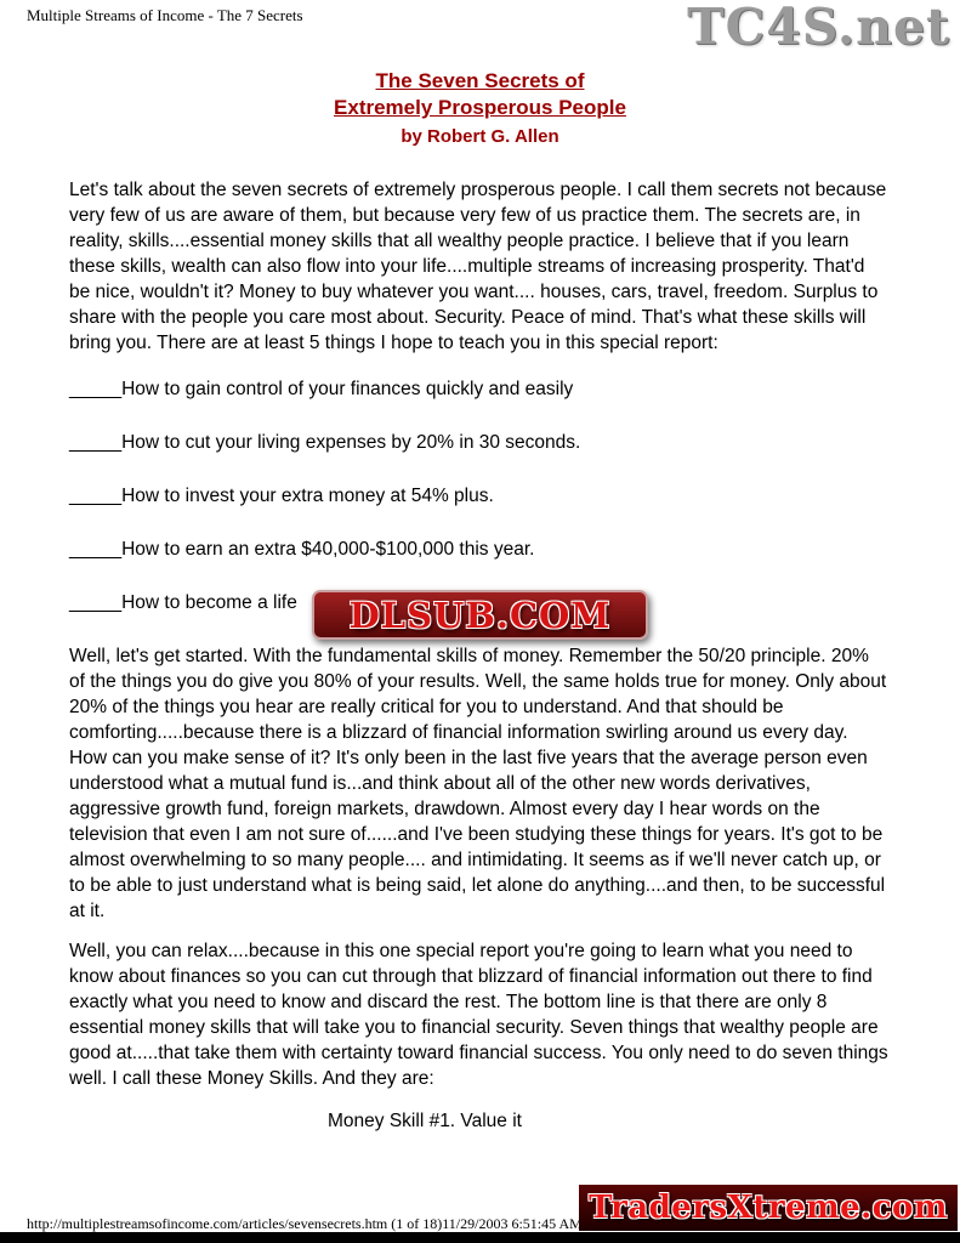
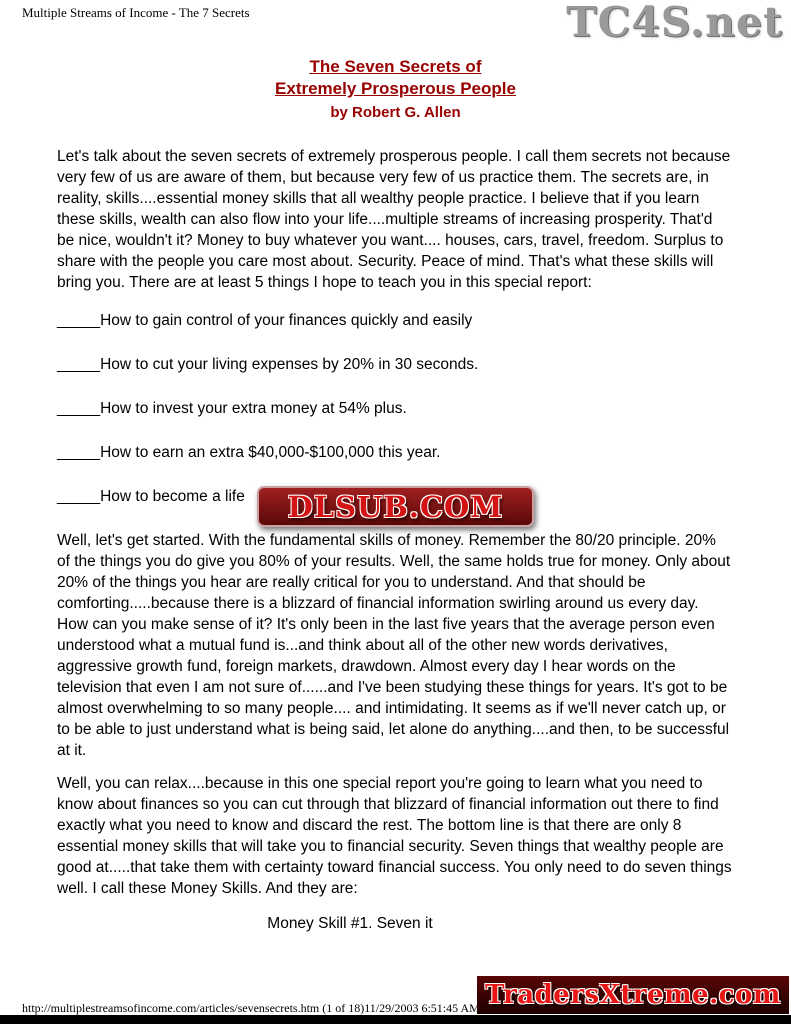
  Multiple Streams of Income - The 7 Secrets
  TC4S.net
  The Seven Secrets of
  Extremely Prosperous People
  by Robert G. Allen
  Let's talk about the seven secrets of extremely prosperous people. I call them secrets not because very few of us are aware of them, but because very few of us practice them. The secrets are, in reality, skills....essential money skills that all wealthy people practice. I believe that if you learn these skills, wealth can also flow into your life....multiple streams of increasing prosperity. That'd be nice, wouldn't it? Money to buy whatever you want.... houses, cars, travel, freedom. Surplus to share with the people you care most about. Security. Peace of mind. That's what these skills will bring you. There are at least 5 things I hope to teach you in this special report:
  _____How to gain control of your finances quickly and easily
  _____How to cut your living expenses by 20% in 30 seconds.
  _____How to invest your extra money at 54% plus.
  _____How to earn an extra $40,000-$100,000 this year.
  _____How to become a life
- Well, let's get started. With the fundamental skills of money. Remember the 50/20 principle. 20% of the things you do give you 80% of your results. Well, the same holds true for money. Only about 20% of the things you hear are really critical for you to understand. And that should be comforting.....because there is a blizzard of financial information swirling around us every day. How can you make sense of it? It's only been in the last five years that the average person even understood what a mutual fund is...and think about all of the other new words derivatives, aggressive growth fund, foreign markets, drawdown. Almost every day I hear words on the television that even I am not sure of......and I've been studying these things for years. It's got to be almost overwhelming to so many people.... and intimidating. It seems as if we'll never catch up, or to be able to just understand what is being said, let alone do anything....and then, to be successful at it.
+ Well, let's get started. With the fundamental skills of money. Remember the 80/20 principle. 20% of the things you do give you 80% of your results. Well, the same holds true for money. Only about 20% of the things you hear are really critical for you to understand. And that should be comforting.....because there is a blizzard of financial information swirling around us every day. How can you make sense of it? It's only been in the last five years that the average person even understood what a mutual fund is...and think about all of the other new words derivatives, aggressive growth fund, foreign markets, drawdown. Almost every day I hear words on the television that even I am not sure of......and I've been studying these things for years. It's got to be almost overwhelming to so many people.... and intimidating. It seems as if we'll never catch up, or to be able to just understand what is being said, let alone do anything....and then, to be successful at it.
  Well, you can relax....because in this one special report you're going to learn what you need to know about finances so you can cut through that blizzard of financial information out there to find exactly what you need to know and discard the rest. The bottom line is that there are only 8 essential money skills that will take you to financial security. Seven things that wealthy people are good at.....that take them with certainty toward financial success. You only need to do seven things well. I call these Money Skills. And they are:
- Money Skill #1. Value it
+ Money Skill #1. Seven it
  DLSUB.COM
  http://multiplestreamsofincome.com/articles/sevensecrets.htm (1 of 18)11/29/2003 6:51:45 AM
  TradersXtreme.com
